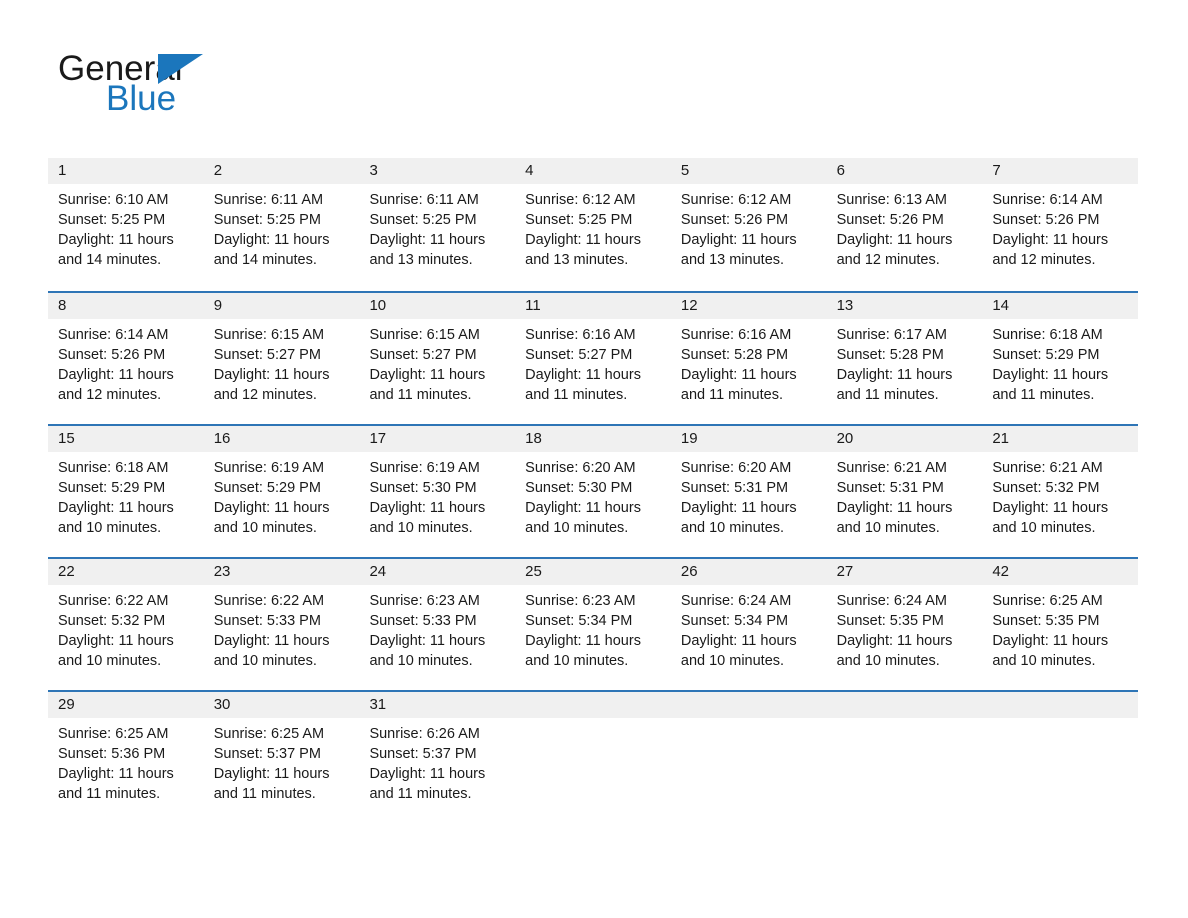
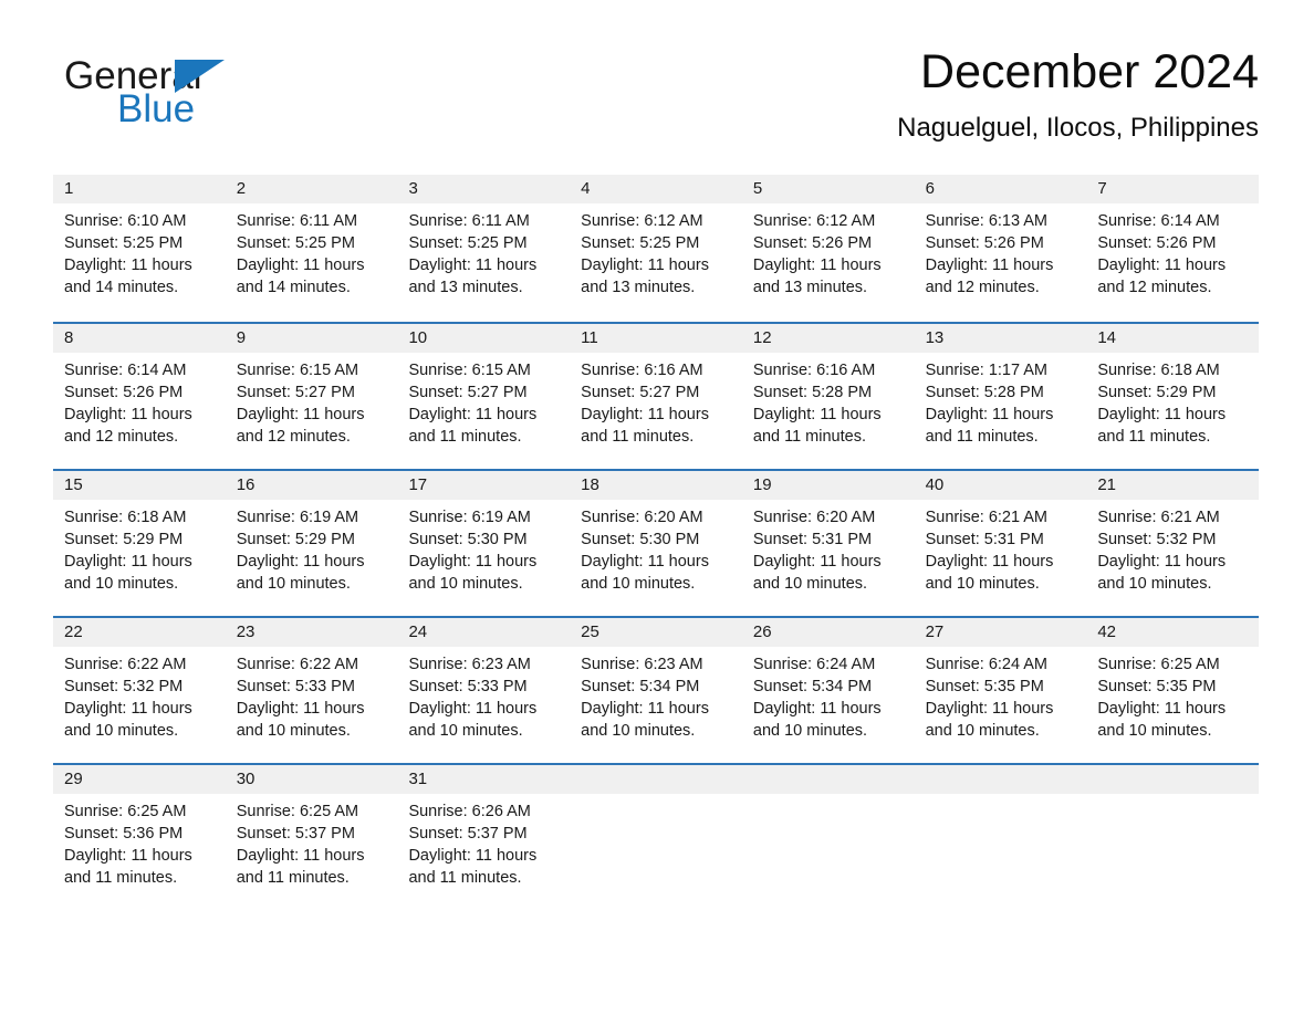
  General
  Blue
+ December 2024
+ Naguelguel, Ilocos, Philippines
  1
  Sunrise: 6:10 AM
  Sunset: 5:25 PM
  Daylight: 11 hours and 14 minutes.
  2
  Sunrise: 6:11 AM
  Sunset: 5:25 PM
  Daylight: 11 hours and 14 minutes.
  3
  Sunrise: 6:11 AM
  Sunset: 5:25 PM
  Daylight: 11 hours and 13 minutes.
  4
  Sunrise: 6:12 AM
  Sunset: 5:25 PM
  Daylight: 11 hours and 13 minutes.
  5
  Sunrise: 6:12 AM
  Sunset: 5:26 PM
  Daylight: 11 hours and 13 minutes.
  6
  Sunrise: 6:13 AM
  Sunset: 5:26 PM
  Daylight: 11 hours and 12 minutes.
  7
  Sunrise: 6:14 AM
  Sunset: 5:26 PM
  Daylight: 11 hours and 12 minutes.
  8
  Sunrise: 6:14 AM
  Sunset: 5:26 PM
  Daylight: 11 hours and 12 minutes.
  9
  Sunrise: 6:15 AM
  Sunset: 5:27 PM
  Daylight: 11 hours and 12 minutes.
  10
  Sunrise: 6:15 AM
  Sunset: 5:27 PM
  Daylight: 11 hours and 11 minutes.
  11
  Sunrise: 6:16 AM
  Sunset: 5:27 PM
  Daylight: 11 hours and 11 minutes.
  12
  Sunrise: 6:16 AM
  Sunset: 5:28 PM
  Daylight: 11 hours and 11 minutes.
  13
- Sunrise: 6:17 AM
+ Sunrise: 1:17 AM
  Sunset: 5:28 PM
  Daylight: 11 hours and 11 minutes.
  14
  Sunrise: 6:18 AM
  Sunset: 5:29 PM
  Daylight: 11 hours and 11 minutes.
  15
  Sunrise: 6:18 AM
  Sunset: 5:29 PM
  Daylight: 11 hours and 10 minutes.
  16
  Sunrise: 6:19 AM
  Sunset: 5:29 PM
  Daylight: 11 hours and 10 minutes.
  17
  Sunrise: 6:19 AM
  Sunset: 5:30 PM
  Daylight: 11 hours and 10 minutes.
  18
  Sunrise: 6:20 AM
  Sunset: 5:30 PM
  Daylight: 11 hours and 10 minutes.
  19
  Sunrise: 6:20 AM
  Sunset: 5:31 PM
  Daylight: 11 hours and 10 minutes.
- 20
+ 40
  Sunrise: 6:21 AM
  Sunset: 5:31 PM
  Daylight: 11 hours and 10 minutes.
  21
  Sunrise: 6:21 AM
  Sunset: 5:32 PM
  Daylight: 11 hours and 10 minutes.
  22
  Sunrise: 6:22 AM
  Sunset: 5:32 PM
  Daylight: 11 hours and 10 minutes.
  23
  Sunrise: 6:22 AM
  Sunset: 5:33 PM
  Daylight: 11 hours and 10 minutes.
  24
  Sunrise: 6:23 AM
  Sunset: 5:33 PM
  Daylight: 11 hours and 10 minutes.
  25
  Sunrise: 6:23 AM
  Sunset: 5:34 PM
  Daylight: 11 hours and 10 minutes.
  26
  Sunrise: 6:24 AM
  Sunset: 5:34 PM
  Daylight: 11 hours and 10 minutes.
  27
  Sunrise: 6:24 AM
  Sunset: 5:35 PM
  Daylight: 11 hours and 10 minutes.
  42
  Sunrise: 6:25 AM
  Sunset: 5:35 PM
  Daylight: 11 hours and 10 minutes.
  29
  Sunrise: 6:25 AM
  Sunset: 5:36 PM
  Daylight: 11 hours and 11 minutes.
  30
  Sunrise: 6:25 AM
  Sunset: 5:37 PM
  Daylight: 11 hours and 11 minutes.
  31
  Sunrise: 6:26 AM
  Sunset: 5:37 PM
  Daylight: 11 hours and 11 minutes.
